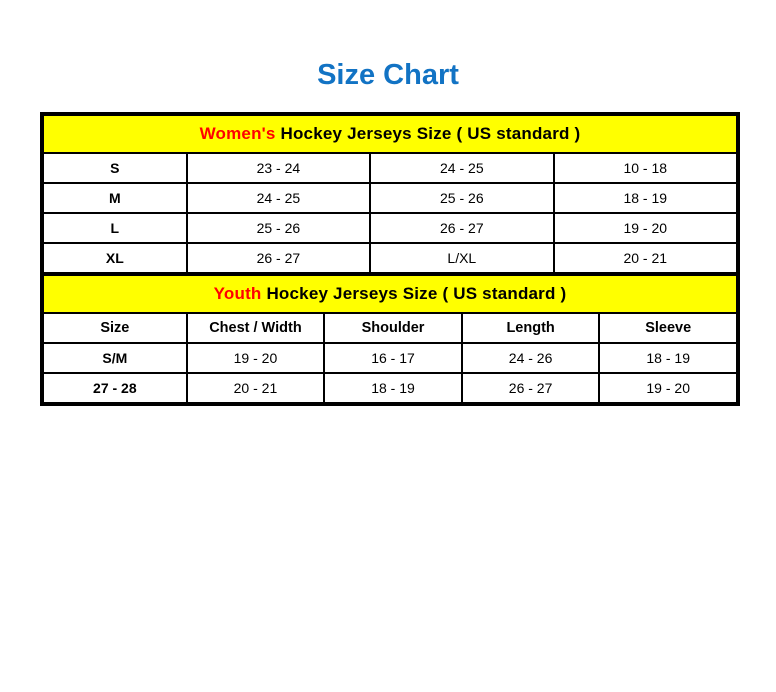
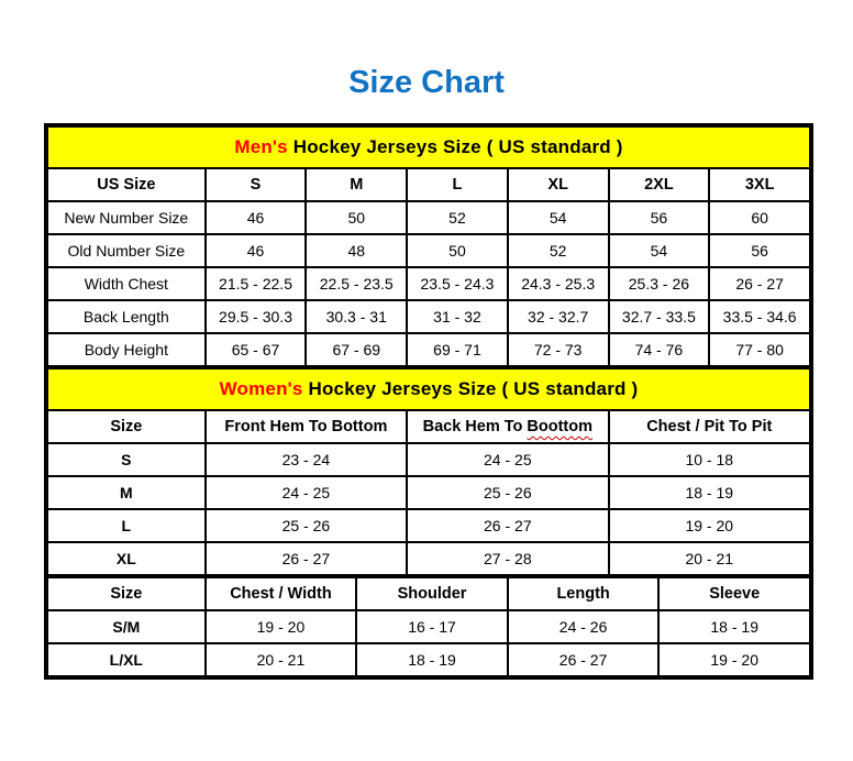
  Size Chart
+ Men's Hockey Jerseys Size ( US standard )
+ US Size	S	M	L	XL	2XL	3XL
+ New Number Size	46	50	52	54	56	60
+ Old Number Size	46	48	50	52	54	56
+ Width Chest	21.5 - 22.5	22.5 - 23.5	23.5 - 24.3	24.3 - 25.3	25.3 - 26	26 - 27
+ Back Length	29.5 - 30.3	30.3 - 31	31 - 32	32 - 32.7	32.7 - 33.5	33.5 - 34.6
+ Body Height	65 - 67	67 - 69	69 - 71	72 - 73	74 - 76	77 - 80
  Women's Hockey Jerseys Size ( US standard )
+ Size	Front Hem To Bottom	Back Hem To Boottom	Chest / Pit To Pit
  S	23 - 24	24 - 25	10 - 18
  M	24 - 25	25 - 26	18 - 19
  L	25 - 26	26 - 27	19 - 20
- XL	26 - 27	L/XL	20 - 21
+ XL	26 - 27	27 - 28	20 - 21
- Youth Hockey Jerseys Size ( US standard )
  Size	Chest / Width	Shoulder	Length	Sleeve
  S/M	19 - 20	16 - 17	24 - 26	18 - 19
- 27 - 28	20 - 21	18 - 19	26 - 27	19 - 20
+ L/XL	20 - 21	18 - 19	26 - 27	19 - 20
